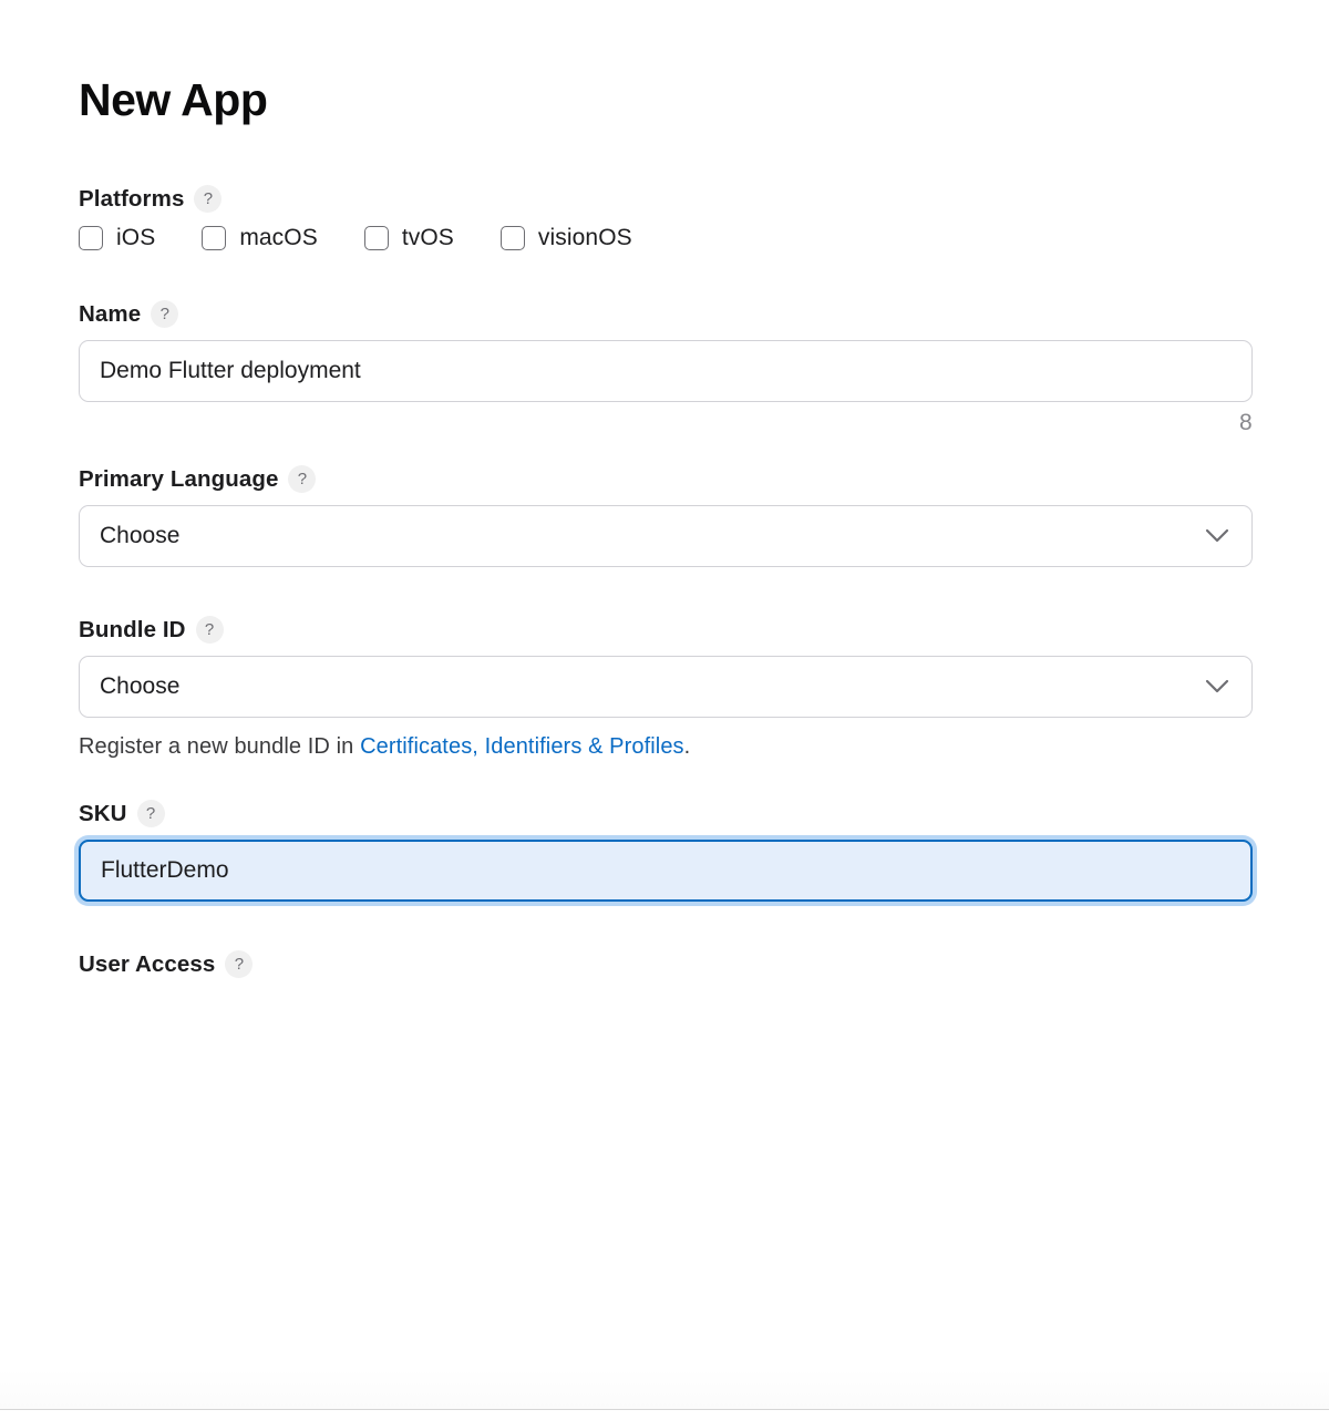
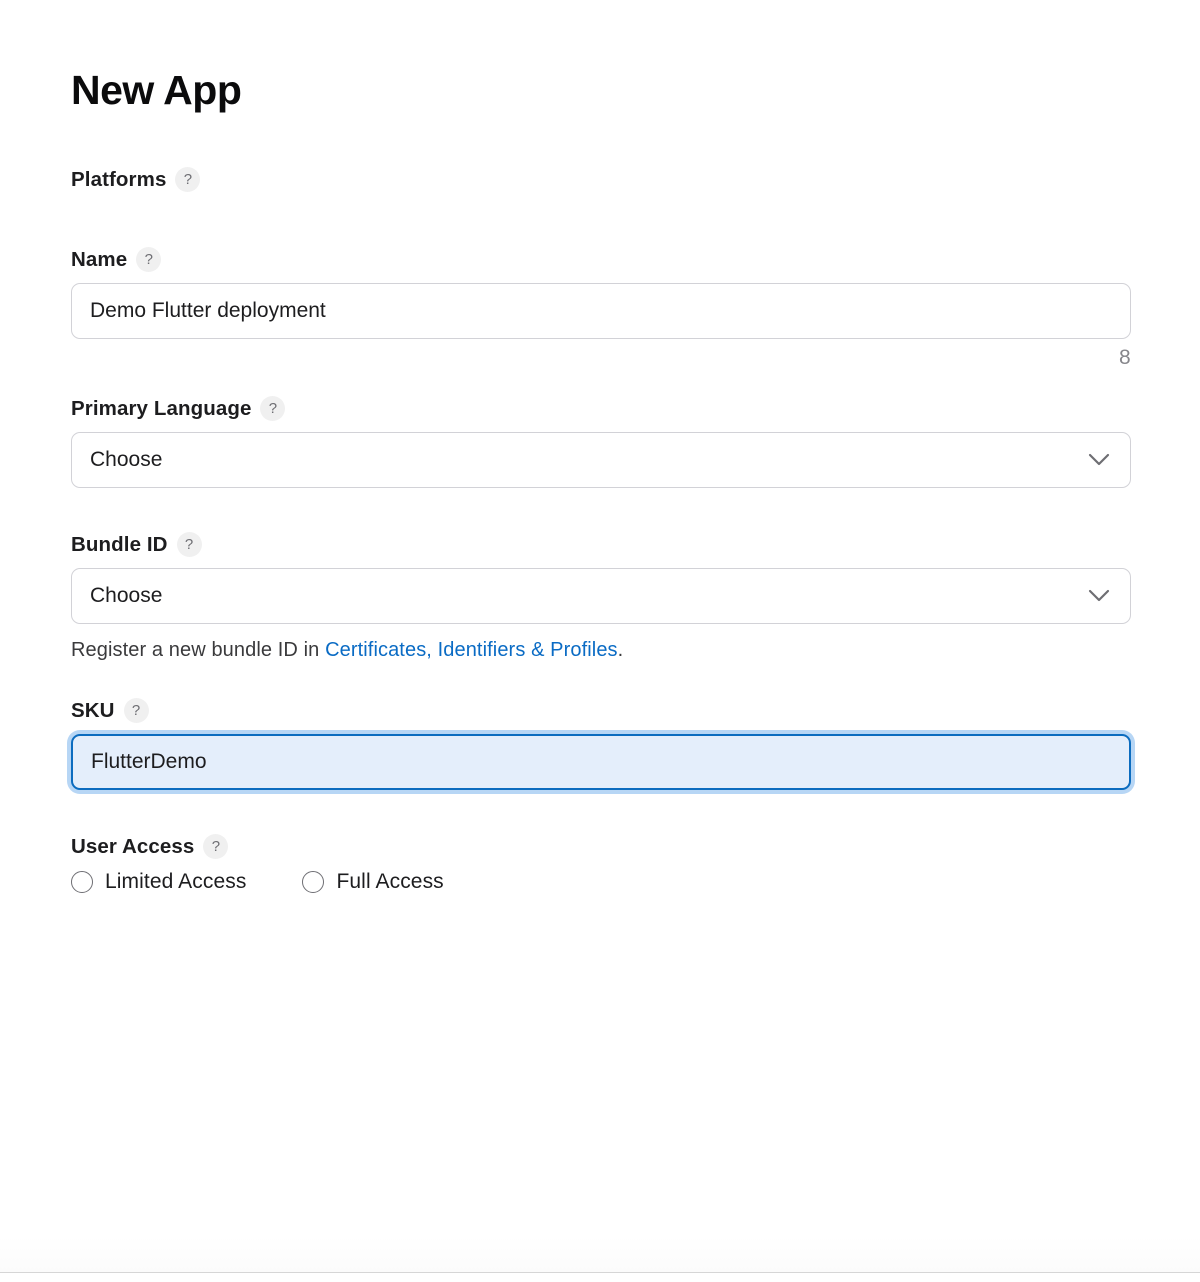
  New App
  Platforms
  ?
- iOS
- macOS
- tvOS
- visionOS
  Name
  ?
  Demo Flutter deployment
  8
  Primary Language
  ?
  Choose
  Bundle ID
  ?
  Choose
  Register a new bundle ID in Certificates, Identifiers & Profiles.
  SKU
  ?
  FlutterDemo
  User Access
  ?
+ Limited Access
+ Full Access
